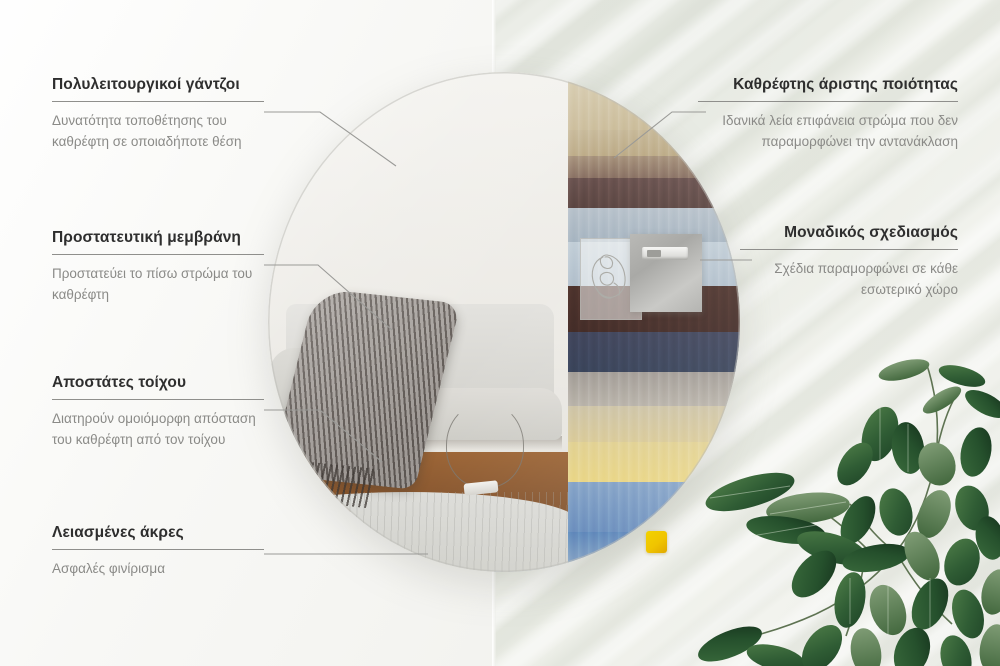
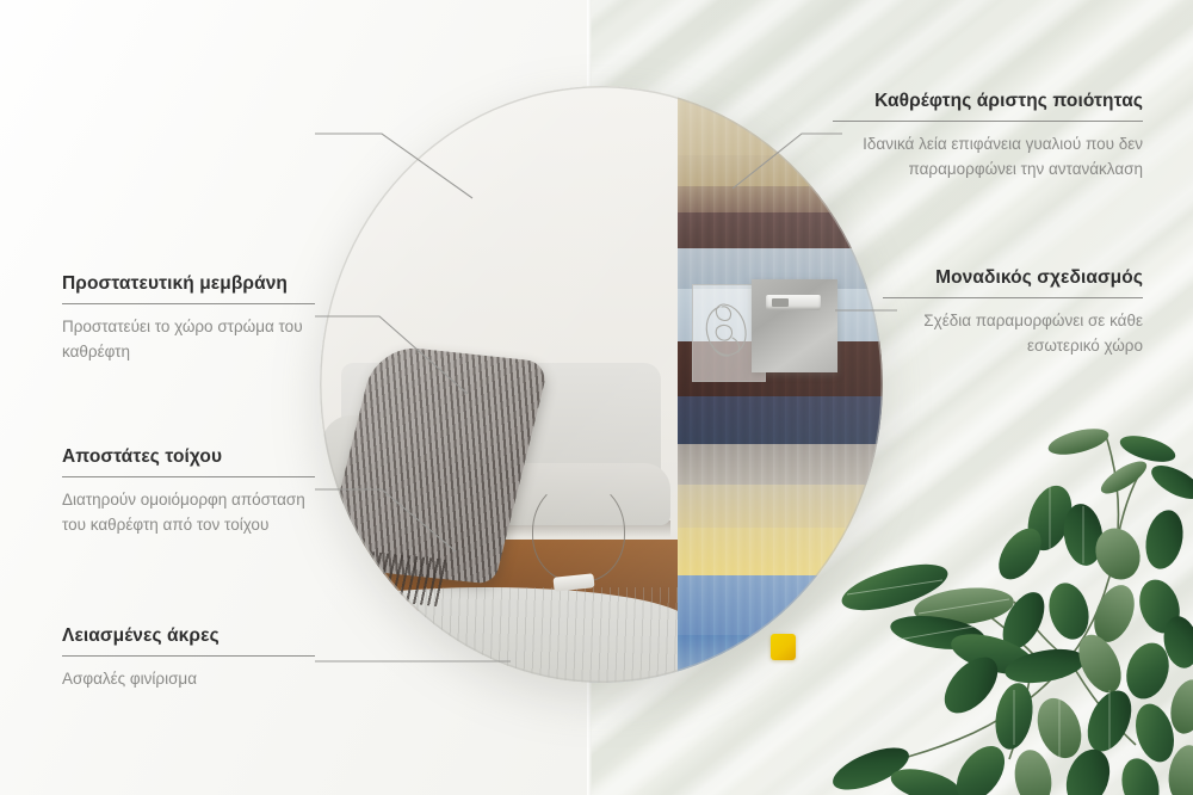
- Πολυλειτουργικοί γάντζοι
- Δυνατότητα τοποθέτησης του καθρέφτη σε οποιαδήποτε θέση
  Προστατευτική μεμβράνη
- Προστατεύει το πίσω στρώμα του καθρέφτη
+ Προστατεύει το χώρο στρώμα του καθρέφτη
  Αποστάτες τοίχου
  Διατηρούν ομοιόμορφη απόσταση του καθρέφτη από τον τοίχου
  Λειασμένες άκρες
  Ασφαλές φινίρισμα
  Καθρέφτης άριστης ποιότητας
- Ιδανικά λεία επιφάνεια στρώμα που δεν παραμορφώνει την αντανάκλαση
+ Ιδανικά λεία επιφάνεια γυαλιού που δεν παραμορφώνει την αντανάκλαση
  Μοναδικός σχεδιασμός
  Σχέδια παραμορφώνει σε κάθε εσωτερικό χώρο
